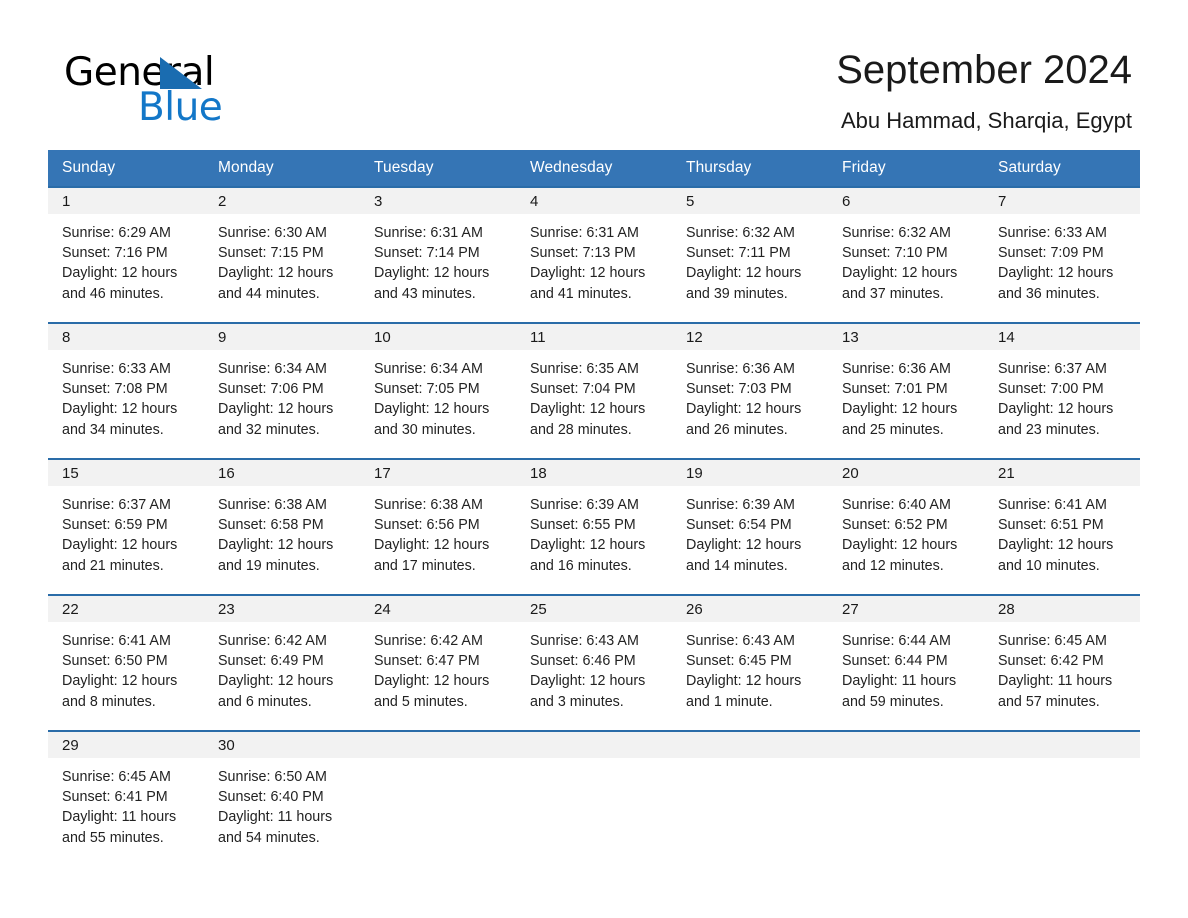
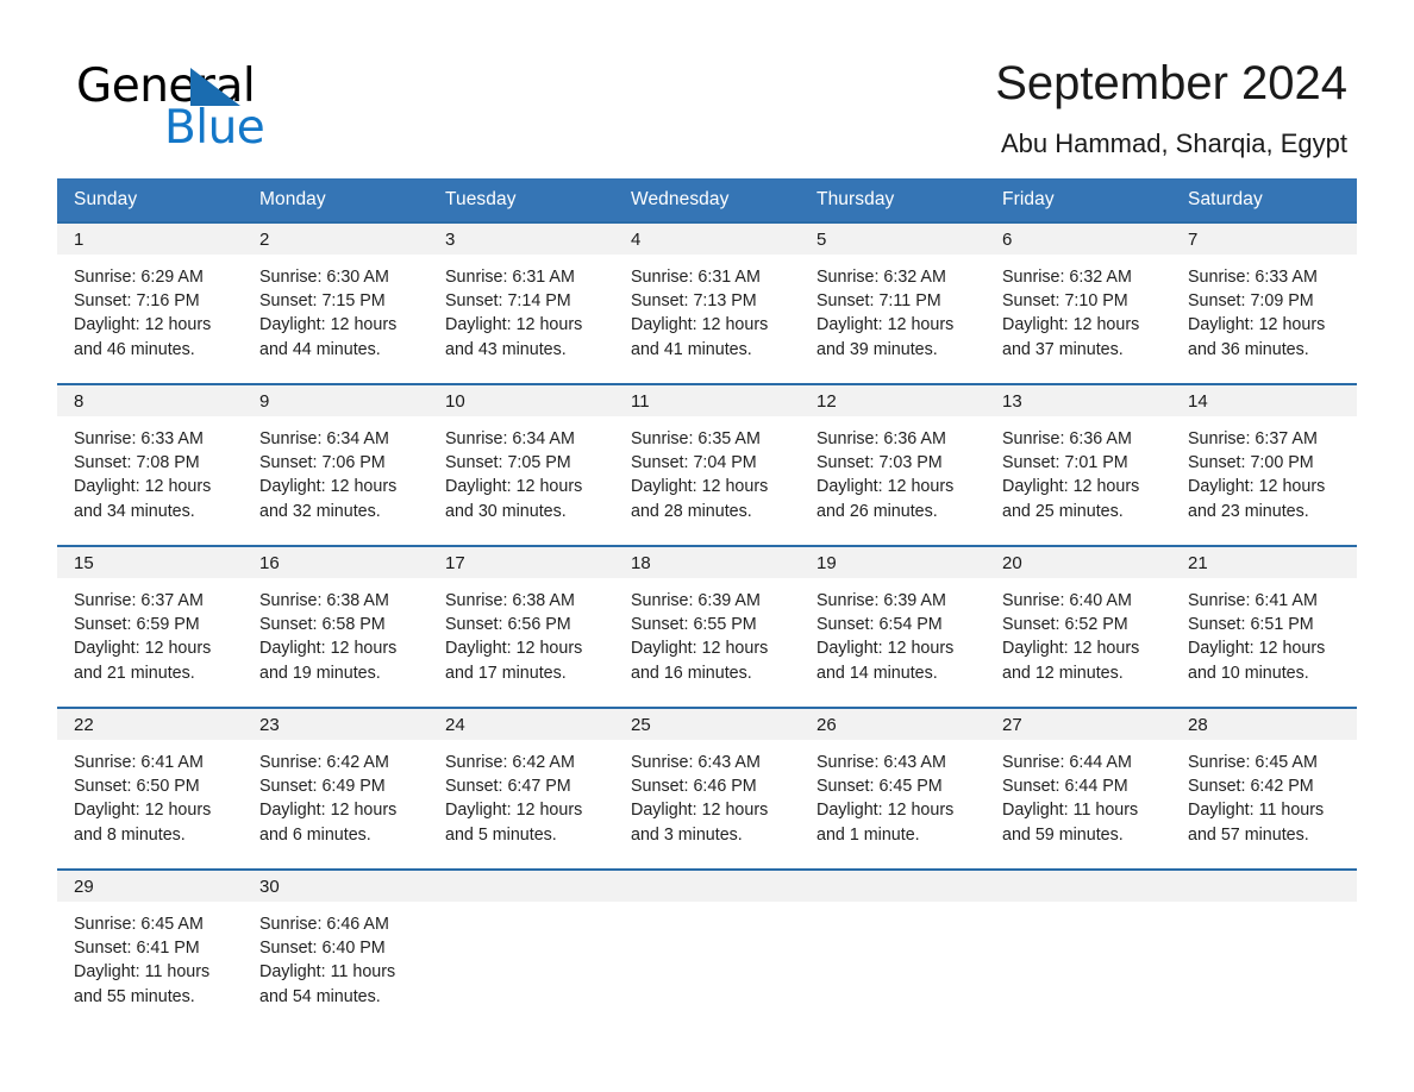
  General
  Blue
  September 2024
  Abu Hammad, Sharqia, Egypt
  Sunday
  Monday
  Tuesday
  Wednesday
  Thursday
  Friday
  Saturday
  1
  Sunrise: 6:29 AM
  Sunset: 7:16 PM
  Daylight: 12 hours
  and 46 minutes.
  2
  Sunrise: 6:30 AM
  Sunset: 7:15 PM
  Daylight: 12 hours
  and 44 minutes.
  3
  Sunrise: 6:31 AM
  Sunset: 7:14 PM
  Daylight: 12 hours
  and 43 minutes.
  4
  Sunrise: 6:31 AM
  Sunset: 7:13 PM
  Daylight: 12 hours
  and 41 minutes.
  5
  Sunrise: 6:32 AM
  Sunset: 7:11 PM
  Daylight: 12 hours
  and 39 minutes.
  6
  Sunrise: 6:32 AM
  Sunset: 7:10 PM
  Daylight: 12 hours
  and 37 minutes.
  7
  Sunrise: 6:33 AM
  Sunset: 7:09 PM
  Daylight: 12 hours
  and 36 minutes.
  8
  Sunrise: 6:33 AM
  Sunset: 7:08 PM
  Daylight: 12 hours
  and 34 minutes.
  9
  Sunrise: 6:34 AM
  Sunset: 7:06 PM
  Daylight: 12 hours
  and 32 minutes.
  10
  Sunrise: 6:34 AM
  Sunset: 7:05 PM
  Daylight: 12 hours
  and 30 minutes.
  11
  Sunrise: 6:35 AM
  Sunset: 7:04 PM
  Daylight: 12 hours
  and 28 minutes.
  12
  Sunrise: 6:36 AM
  Sunset: 7:03 PM
  Daylight: 12 hours
  and 26 minutes.
  13
  Sunrise: 6:36 AM
  Sunset: 7:01 PM
  Daylight: 12 hours
  and 25 minutes.
  14
  Sunrise: 6:37 AM
  Sunset: 7:00 PM
  Daylight: 12 hours
  and 23 minutes.
  15
  Sunrise: 6:37 AM
  Sunset: 6:59 PM
  Daylight: 12 hours
  and 21 minutes.
  16
  Sunrise: 6:38 AM
  Sunset: 6:58 PM
  Daylight: 12 hours
  and 19 minutes.
  17
  Sunrise: 6:38 AM
  Sunset: 6:56 PM
  Daylight: 12 hours
  and 17 minutes.
  18
  Sunrise: 6:39 AM
  Sunset: 6:55 PM
  Daylight: 12 hours
  and 16 minutes.
  19
  Sunrise: 6:39 AM
  Sunset: 6:54 PM
  Daylight: 12 hours
  and 14 minutes.
  20
  Sunrise: 6:40 AM
  Sunset: 6:52 PM
  Daylight: 12 hours
  and 12 minutes.
  21
  Sunrise: 6:41 AM
  Sunset: 6:51 PM
  Daylight: 12 hours
  and 10 minutes.
  22
  Sunrise: 6:41 AM
  Sunset: 6:50 PM
  Daylight: 12 hours
  and 8 minutes.
  23
  Sunrise: 6:42 AM
  Sunset: 6:49 PM
  Daylight: 12 hours
  and 6 minutes.
  24
  Sunrise: 6:42 AM
  Sunset: 6:47 PM
  Daylight: 12 hours
  and 5 minutes.
  25
  Sunrise: 6:43 AM
  Sunset: 6:46 PM
  Daylight: 12 hours
  and 3 minutes.
  26
  Sunrise: 6:43 AM
  Sunset: 6:45 PM
  Daylight: 12 hours
  and 1 minute.
  27
  Sunrise: 6:44 AM
  Sunset: 6:44 PM
  Daylight: 11 hours
  and 59 minutes.
  28
  Sunrise: 6:45 AM
  Sunset: 6:42 PM
  Daylight: 11 hours
  and 57 minutes.
  29
  Sunrise: 6:45 AM
  Sunset: 6:41 PM
  Daylight: 11 hours
  and 55 minutes.
  30
- Sunrise: 6:50 AM
+ Sunrise: 6:46 AM
  Sunset: 6:40 PM
  Daylight: 11 hours
  and 54 minutes.
